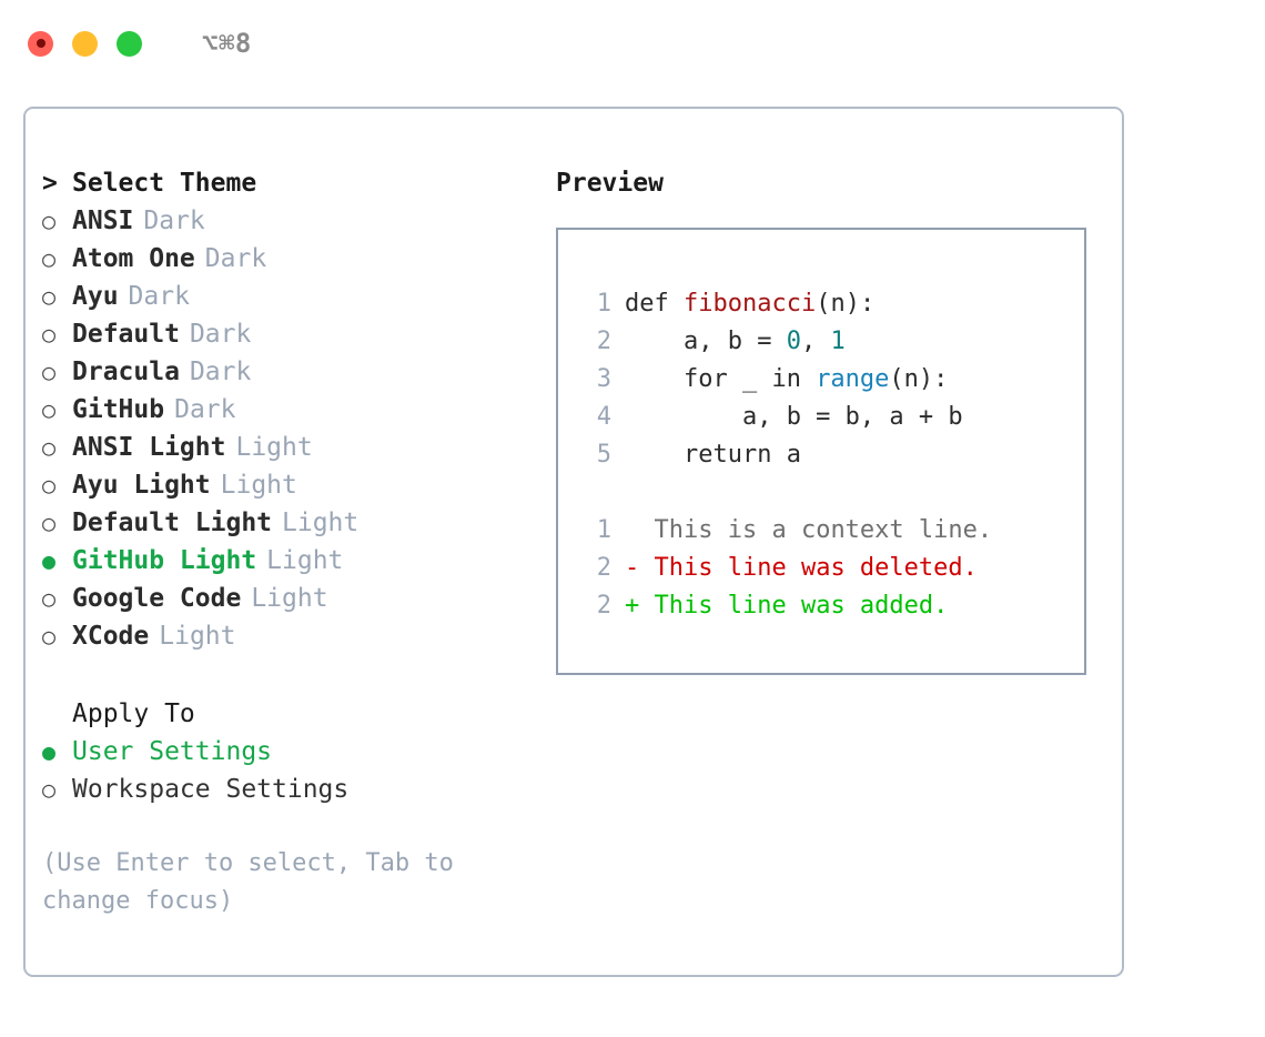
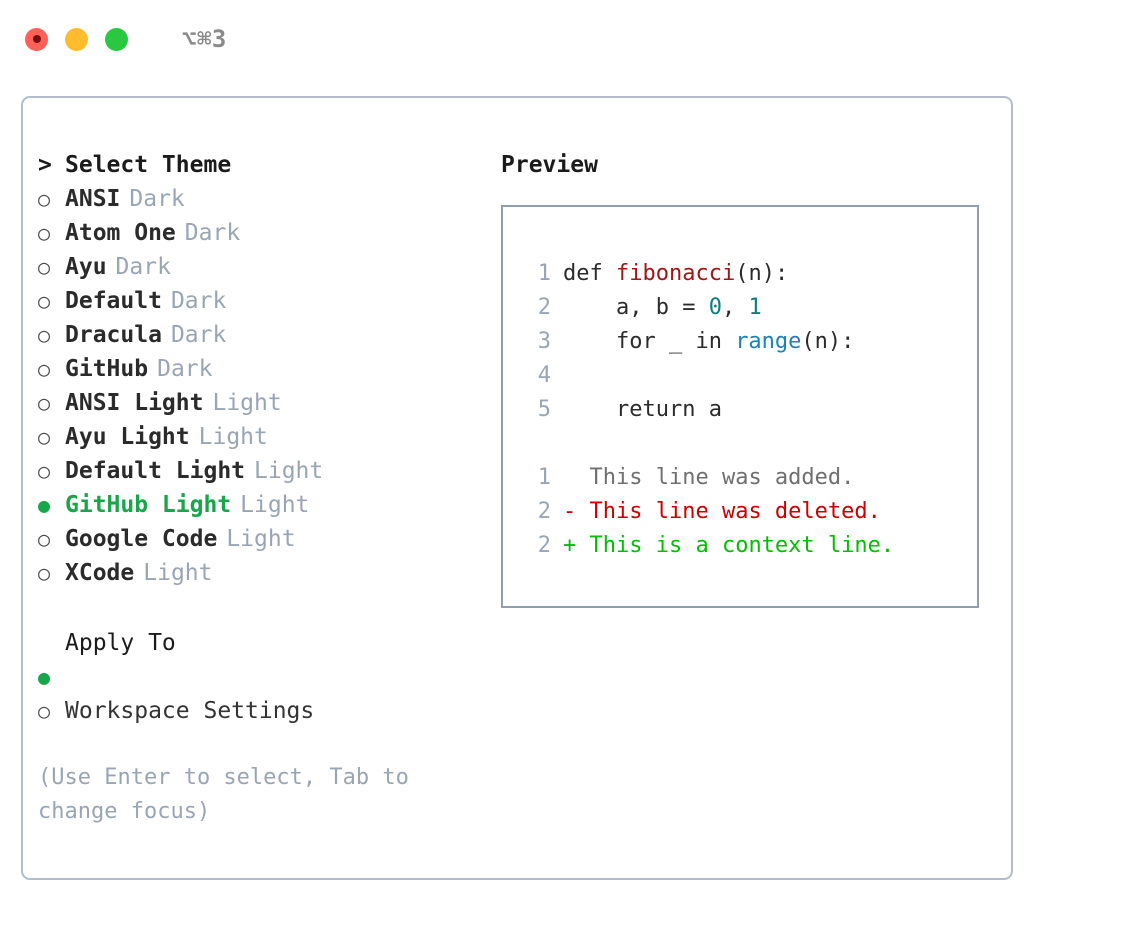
- ⌥⌘8
+ ⌥⌘3
  >
  Select Theme
  ○
  ANSI
  Dark
  ○
  Atom One
  Dark
  ○
  Ayu
  Dark
  ○
  Default
  Dark
  ○
  Dracula
  Dark
  ○
  GitHub
  Dark
  ○
  ANSI Light
  Light
  ○
  Ayu Light
  Light
  ○
  Default Light
  Light
  ●
  GitHub Light
  Light
  ○
  Google Code
  Light
  ○
  XCode
  Light
  Apply To
  ●
- User Settings
  ○
  Workspace Settings
  (Use Enter to select, Tab to change focus)
  Preview
  1
  def
  fibonacci
  (n):
  2
  a, b =
  0
  ,
  1
  3
  for _ in
  range
  (n):
  4
- a, b = b, a + b
  5
  return a
  1
- This is a context line.
+ This line was added.
  2
  -
  This line was deleted.
  2
  +
- This line was added.
+ This is a context line.
